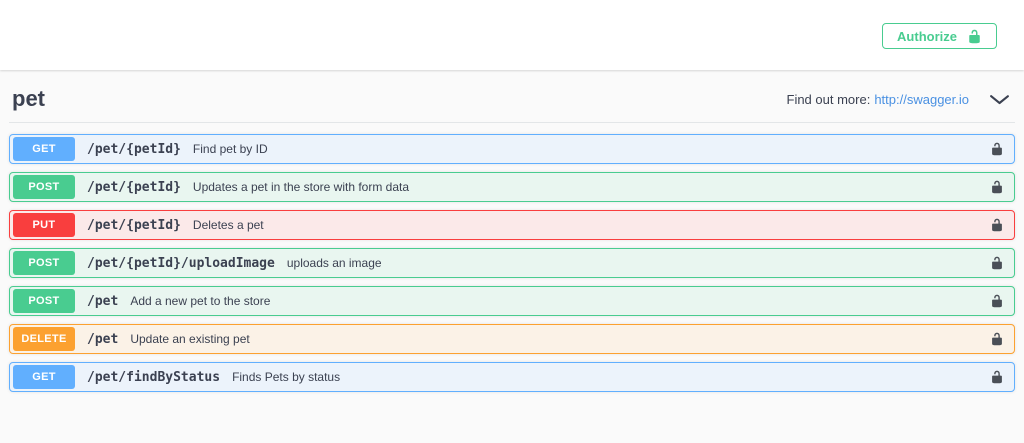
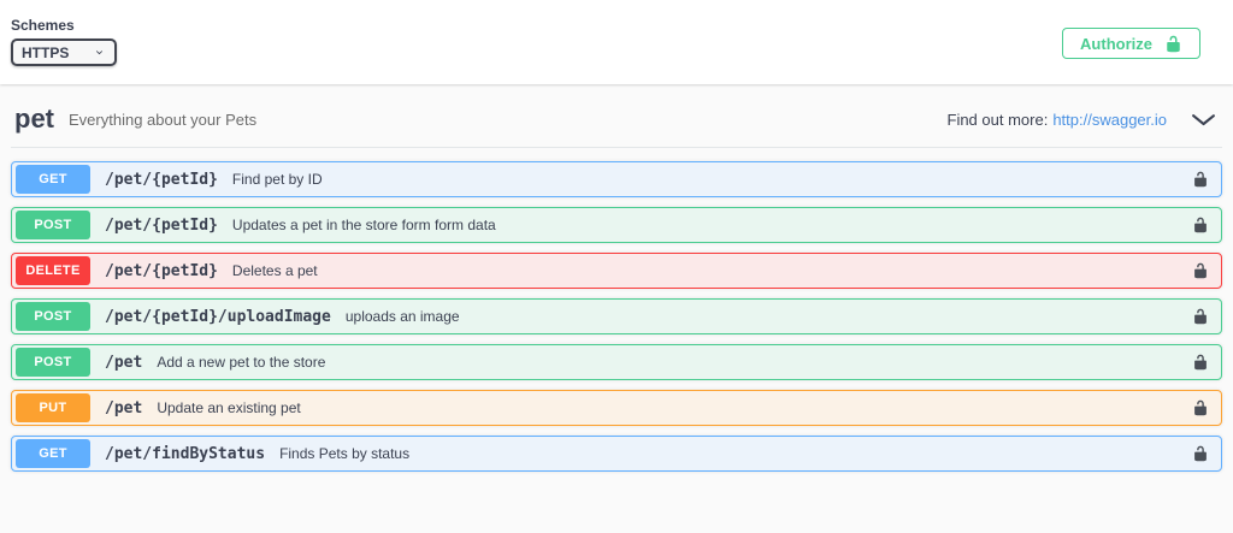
+ Schemes
+ HTTPS
  Authorize
  pet
+ Everything about your Pets
  Find out more:
  http://swagger.io
  GET
  /pet/{petId}
  Find pet by ID
  POST
  /pet/{petId}
- Updates a pet in the store with form data
+ Updates a pet in the store form form data
- PUT
+ DELETE
  /pet/{petId}
  Deletes a pet
  POST
  /pet/{petId}/uploadImage
  uploads an image
  POST
  /pet
  Add a new pet to the store
- DELETE
+ PUT
  /pet
  Update an existing pet
  GET
  /pet/findByStatus
  Finds Pets by status
